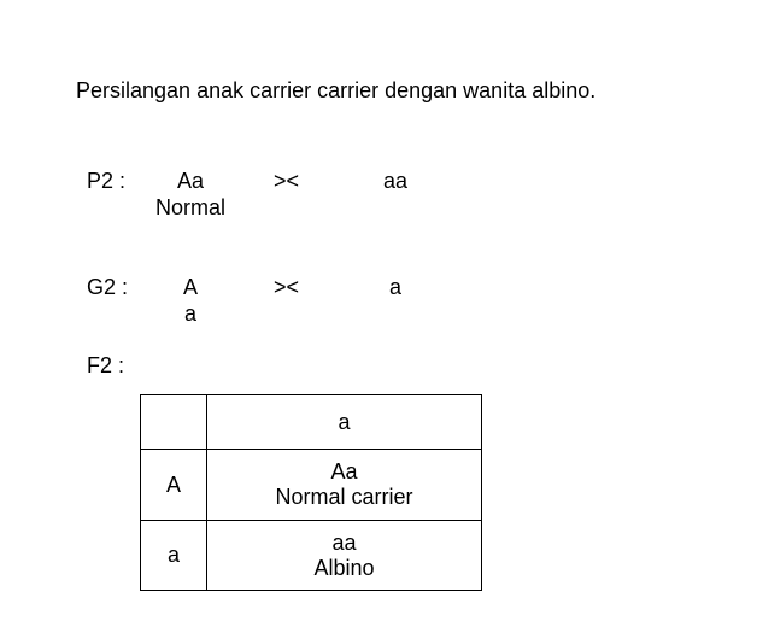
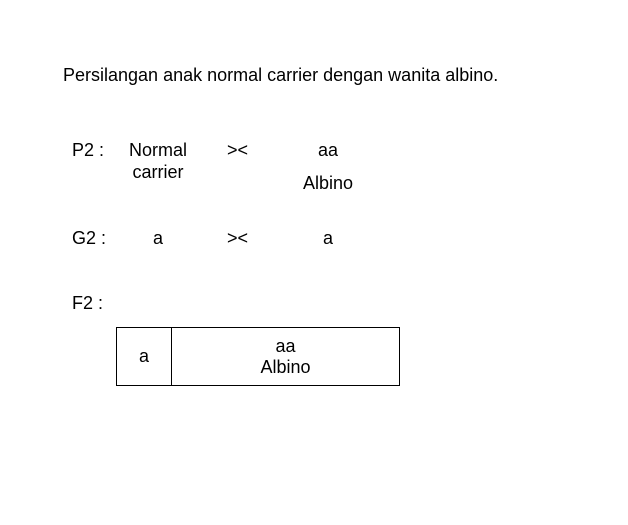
- Persilangan anak carrier carrier dengan wanita albino.
+ Persilangan anak normal carrier dengan wanita albino.
  P2 :
- Aa
  Normal
+ carrier
  ><
  aa
+ Albino
  G2 :
- A
  a
  ><
  a
  F2 :
- 	a
- A	Aa Normal carrier
  a	aa Albino
